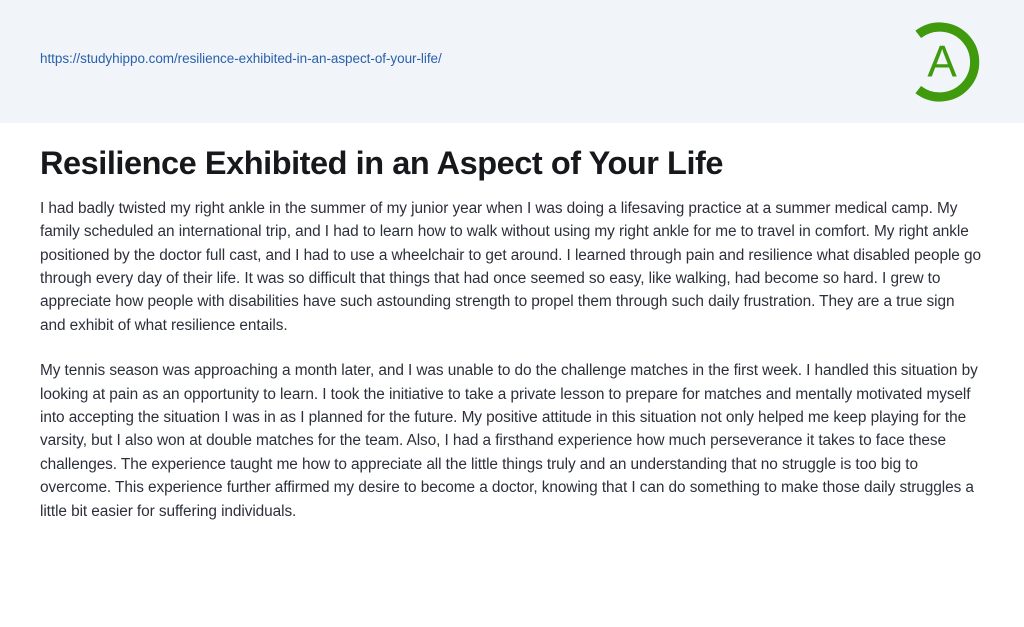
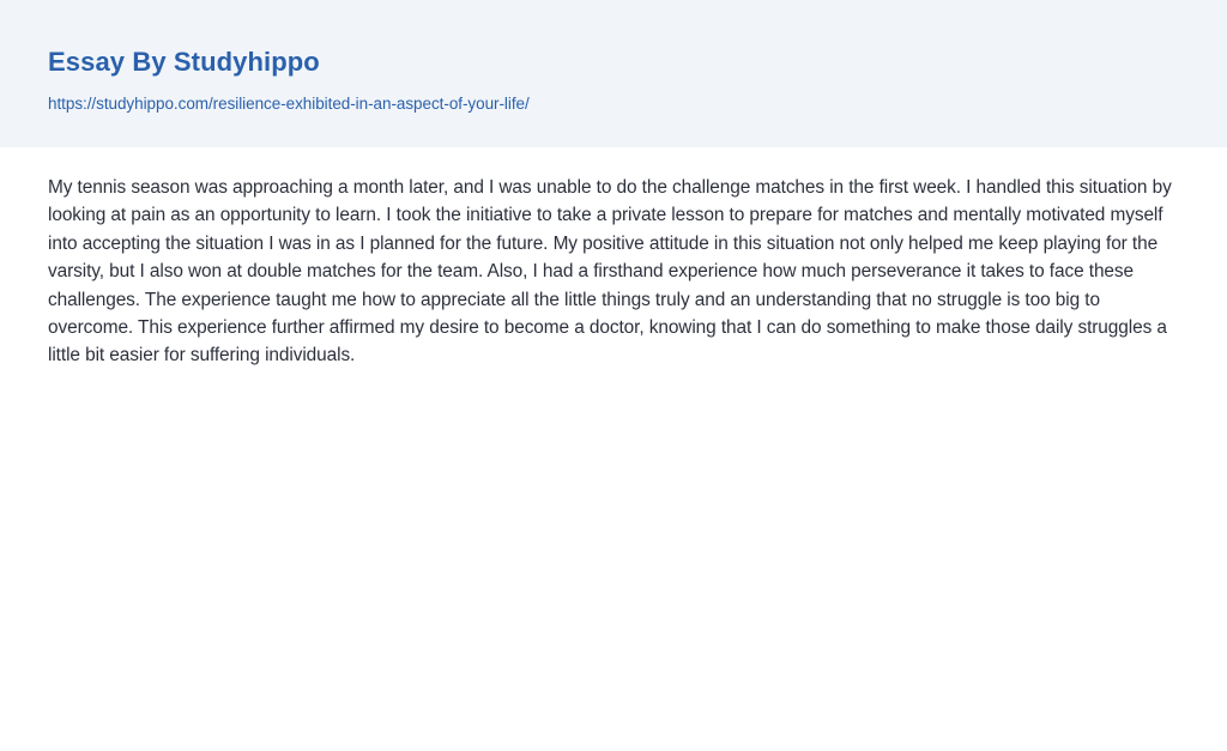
+ Essay By Studyhippo
  https://studyhippo.com/resilience-exhibited-in-an-aspect-of-your-life/
- A
- Resilience Exhibited in an Aspect of Your Life
- I had badly twisted my right ankle in the summer of my junior year when I was doing a lifesaving practice at a summer medical camp. My family scheduled an international trip, and I had to learn how to walk without using my right ankle for me to travel in comfort. My right ankle positioned by the doctor full cast, and I had to use a wheelchair to get around. I learned through pain and resilience what disabled people go through every day of their life. It was so difficult that things that had once seemed so easy, like walking, had become so hard. I grew to appreciate how people with disabilities have such astounding strength to propel them through such daily frustration. They are a true sign and exhibit of what resilience entails.
  My tennis season was approaching a month later, and I was unable to do the challenge matches in the first week. I handled this situation by looking at pain as an opportunity to learn. I took the initiative to take a private lesson to prepare for matches and mentally motivated myself into accepting the situation I was in as I planned for the future. My positive attitude in this situation not only helped me keep playing for the varsity, but I also won at double matches for the team. Also, I had a firsthand experience how much perseverance it takes to face these challenges. The experience taught me how to appreciate all the little things truly and an understanding that no struggle is too big to overcome. This experience further affirmed my desire to become a doctor, knowing that I can do something to make those daily struggles a little bit easier for suffering individuals.
